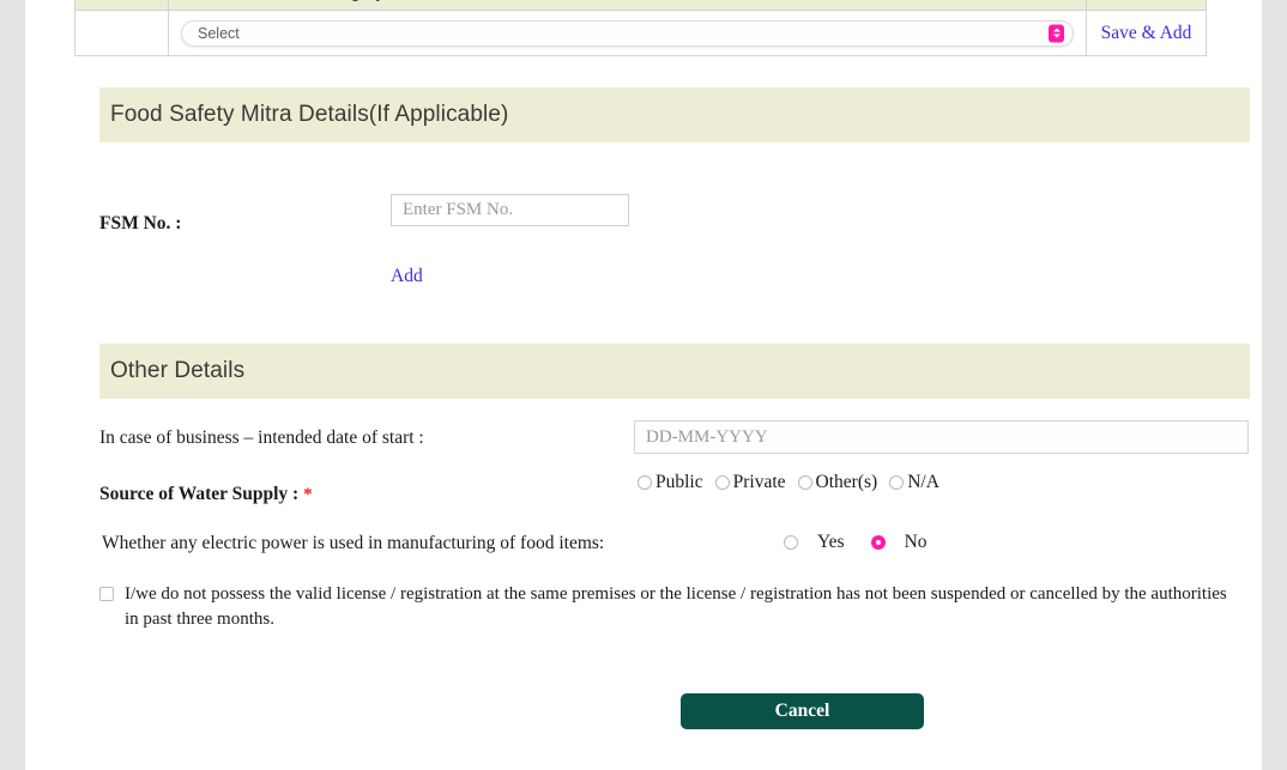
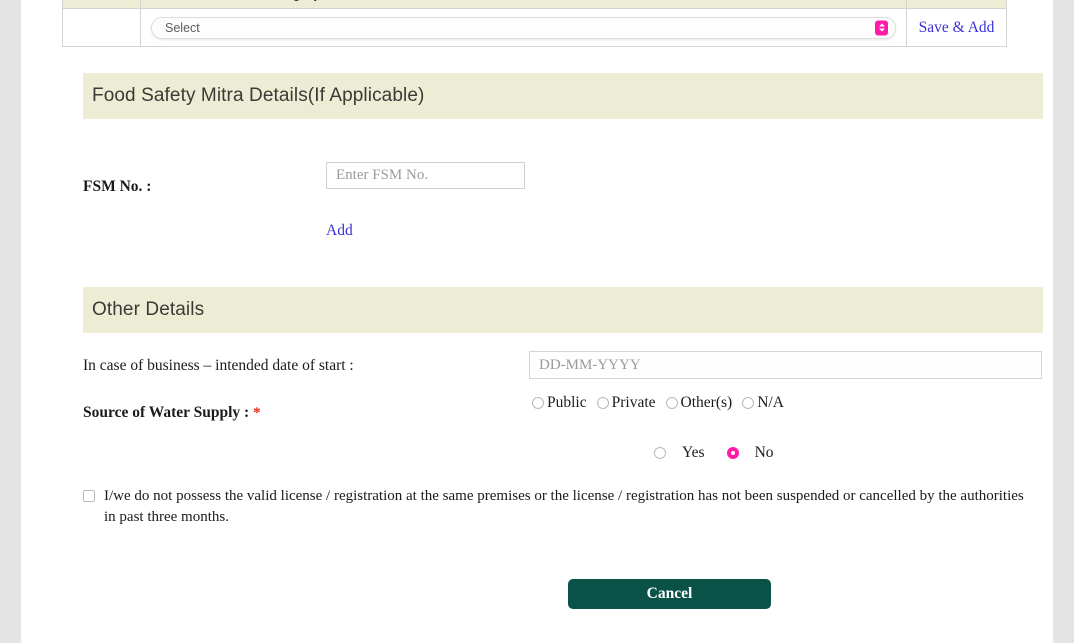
  	Select	Save & Add
  Food Safety Mitra Details(If Applicable)
  FSM No. :
  Enter FSM No.
  Add
  Other Details
  In case of business – intended date of start :
  DD-MM-YYYY
  Source of Water Supply : *
  Public
  Private
  Other(s)
  N/A
- Whether any electric power is used in manufacturing of food items:
  Yes
  No
  I/we do not possess the valid license / registration at the same premises or the license / registration has not been suspended or cancelled by the authorities in past three months.
  Cancel
